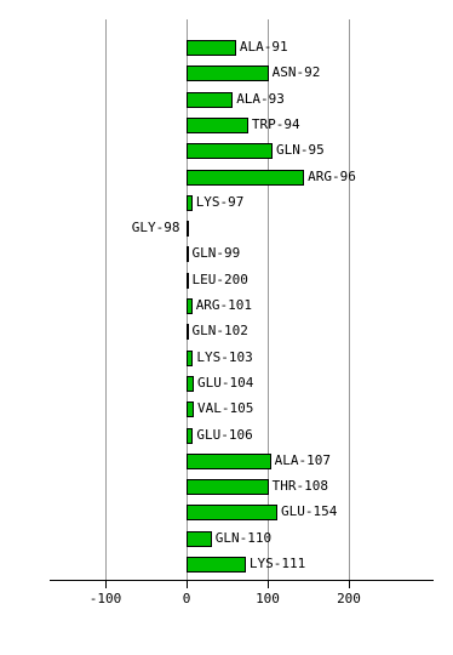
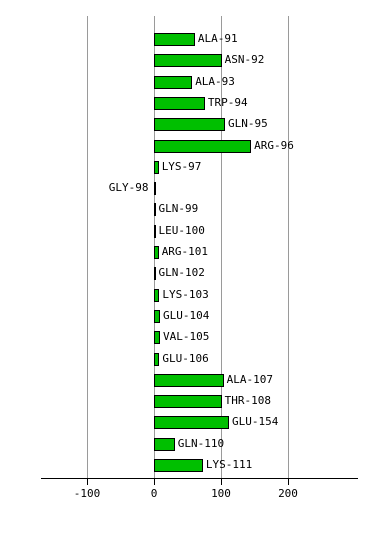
  ALA-91
  ASN-92
  ALA-93
  TRP-94
  GLN-95
  ARG-96
  LYS-97
  GLY-98
  GLN-99
- LEU-200
+ LEU-100
  ARG-101
  GLN-102
  LYS-103
  GLU-104
  VAL-105
  GLU-106
  ALA-107
  THR-108
  GLU-154
  GLN-110
  LYS-111
  -100
  0
  100
  200
